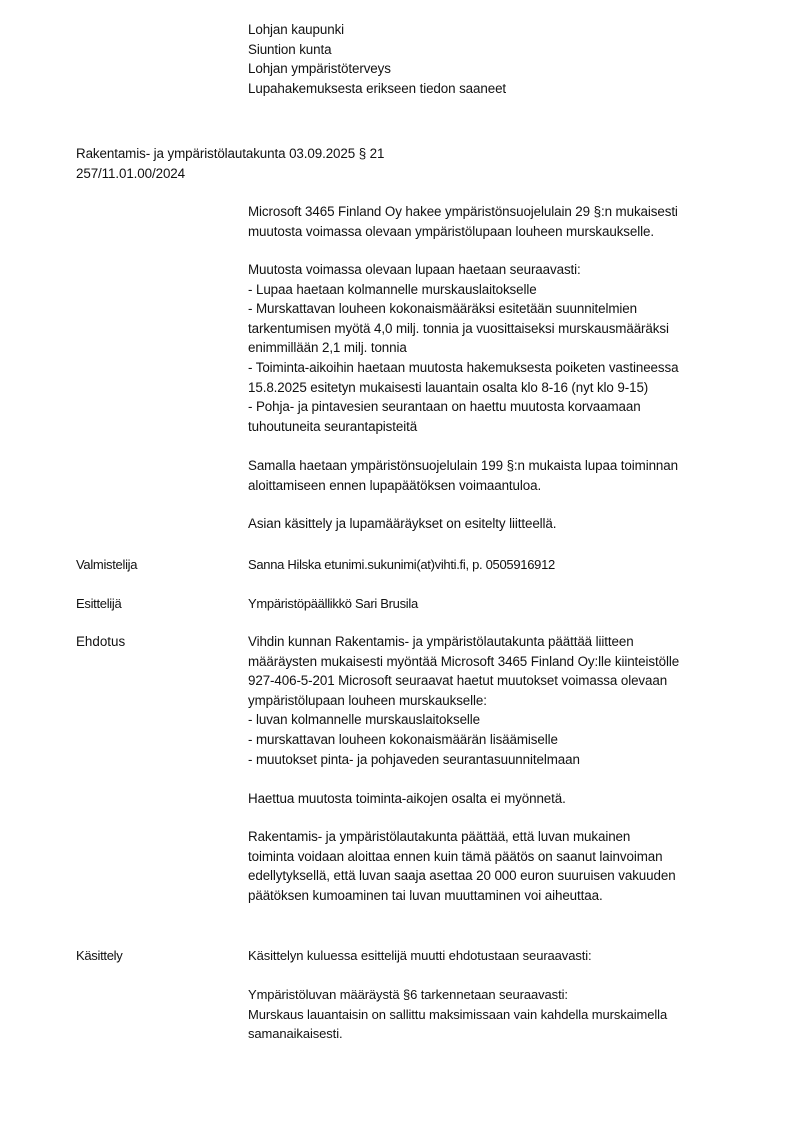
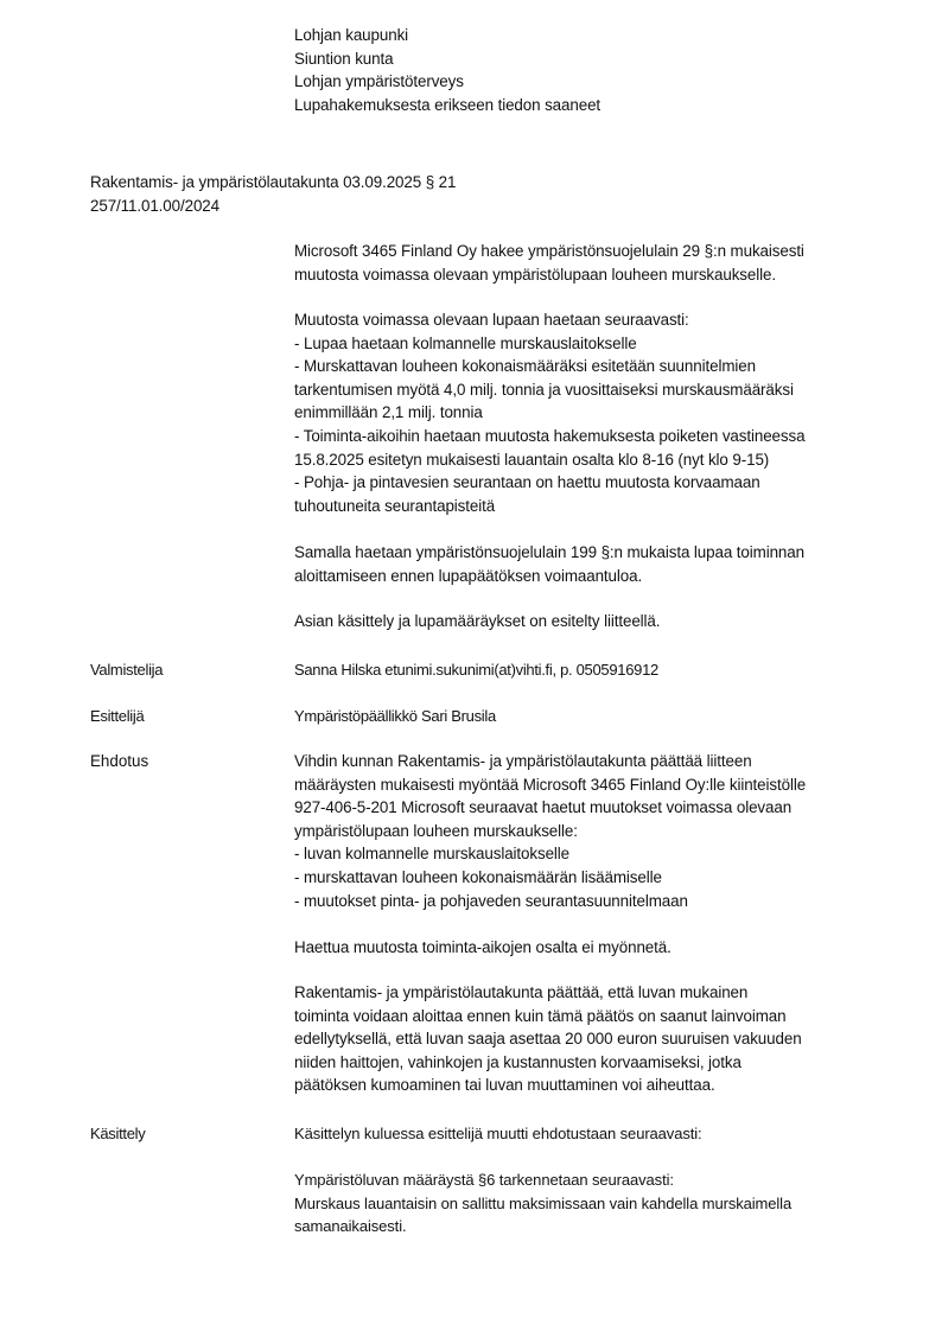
  Lohjan kaupunki
  Siuntion kunta
  Lohjan ympäristöterveys
  Lupahakemuksesta erikseen tiedon saaneet
  Rakentamis- ja ympäristölautakunta 03.09.2025 § 21
  257/11.01.00/2024
  Microsoft 3465 Finland Oy hakee ympäristönsuojelulain 29 §:n mukaisesti
  muutosta voimassa olevaan ympäristölupaan louheen murskaukselle.
  Muutosta voimassa olevaan lupaan haetaan seuraavasti:
  - Lupaa haetaan kolmannelle murskauslaitokselle
  - Murskattavan louheen kokonaismääräksi esitetään suunnitelmien
  tarkentumisen myötä 4,0 milj. tonnia ja vuosittaiseksi murskausmääräksi
  enimmillään 2,1 milj. tonnia
  - Toiminta-aikoihin haetaan muutosta hakemuksesta poiketen vastineessa
  15.8.2025 esitetyn mukaisesti lauantain osalta klo 8-16 (nyt klo 9-15)
  - Pohja- ja pintavesien seurantaan on haettu muutosta korvaamaan
  tuhoutuneita seurantapisteitä
  Samalla haetaan ympäristönsuojelulain 199 §:n mukaista lupaa toiminnan
  aloittamiseen ennen lupapäätöksen voimaantuloa.
  Asian käsittely ja lupamääräykset on esitelty liitteellä.
  Valmistelija
  Sanna Hilska etunimi.sukunimi(at)vihti.fi, p. 0505916912
  Esittelijä
  Ympäristöpäällikkö Sari Brusila
  Ehdotus
  Vihdin kunnan Rakentamis- ja ympäristölautakunta päättää liitteen
  määräysten mukaisesti myöntää Microsoft 3465 Finland Oy:lle kiinteistölle
  927-406-5-201 Microsoft seuraavat haetut muutokset voimassa olevaan
  ympäristölupaan louheen murskaukselle:
  - luvan kolmannelle murskauslaitokselle
  - murskattavan louheen kokonaismäärän lisäämiselle
  - muutokset pinta- ja pohjaveden seurantasuunnitelmaan
  Haettua muutosta toiminta-aikojen osalta ei myönnetä.
  Rakentamis- ja ympäristölautakunta päättää, että luvan mukainen
  toiminta voidaan aloittaa ennen kuin tämä päätös on saanut lainvoiman
  edellytyksellä, että luvan saaja asettaa 20 000 euron suuruisen vakuuden
+ niiden haittojen, vahinkojen ja kustannusten korvaamiseksi, jotka
  päätöksen kumoaminen tai luvan muuttaminen voi aiheuttaa.
  Käsittely
  Käsittelyn kuluessa esittelijä muutti ehdotustaan seuraavasti:
  Ympäristöluvan määräystä §6 tarkennetaan seuraavasti:
  Murskaus lauantaisin on sallittu maksimissaan vain kahdella murskaimella
  samanaikaisesti.
